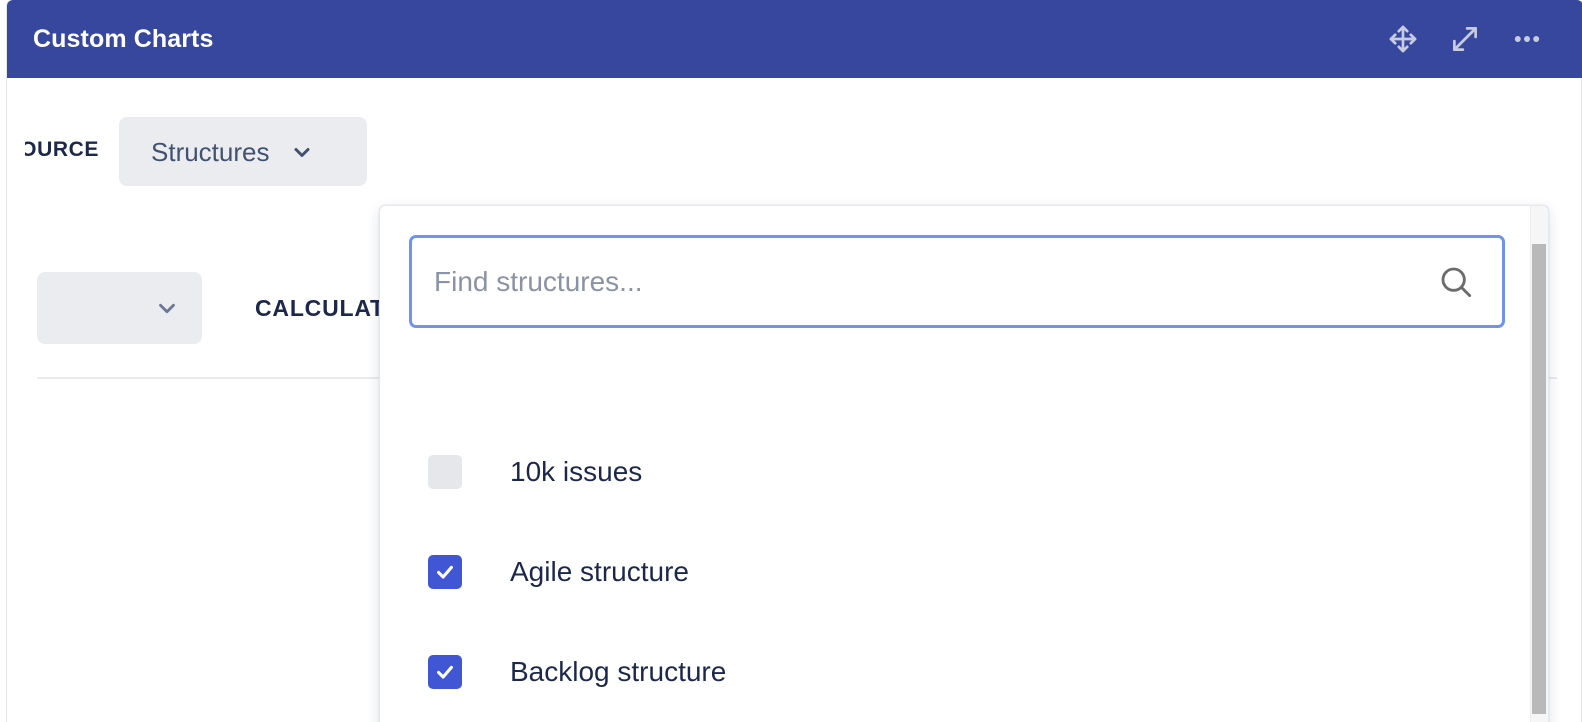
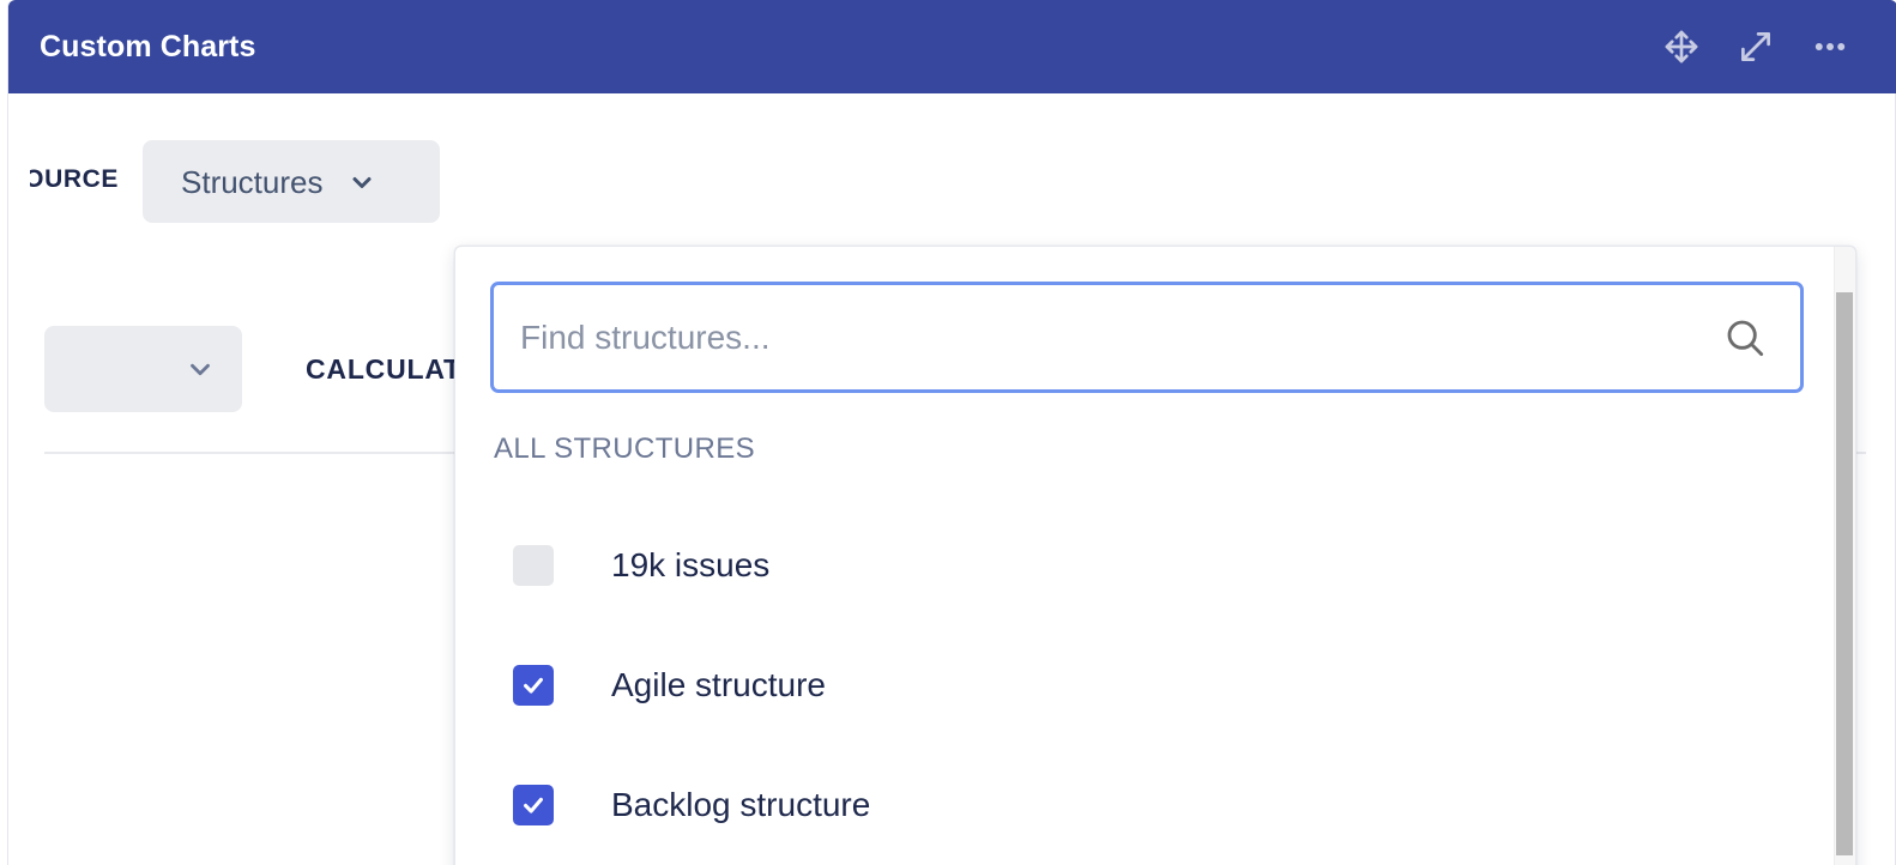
  Custom Charts
  OURCE
  Structures
  CALCULAT
  Find structures...
+ ALL STRUCTURES
- 10k issues
+ 19k issues
  Agile structure
  Backlog structure
